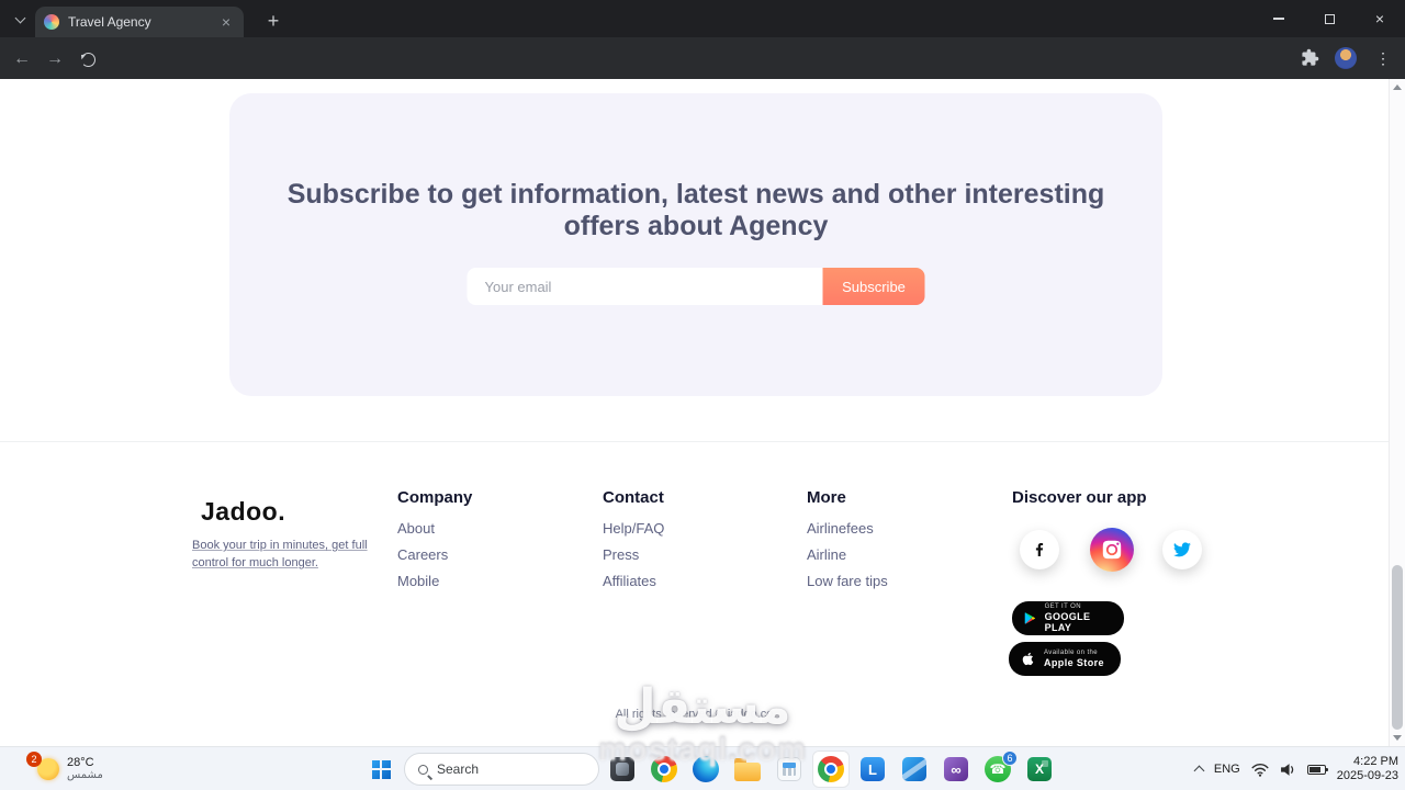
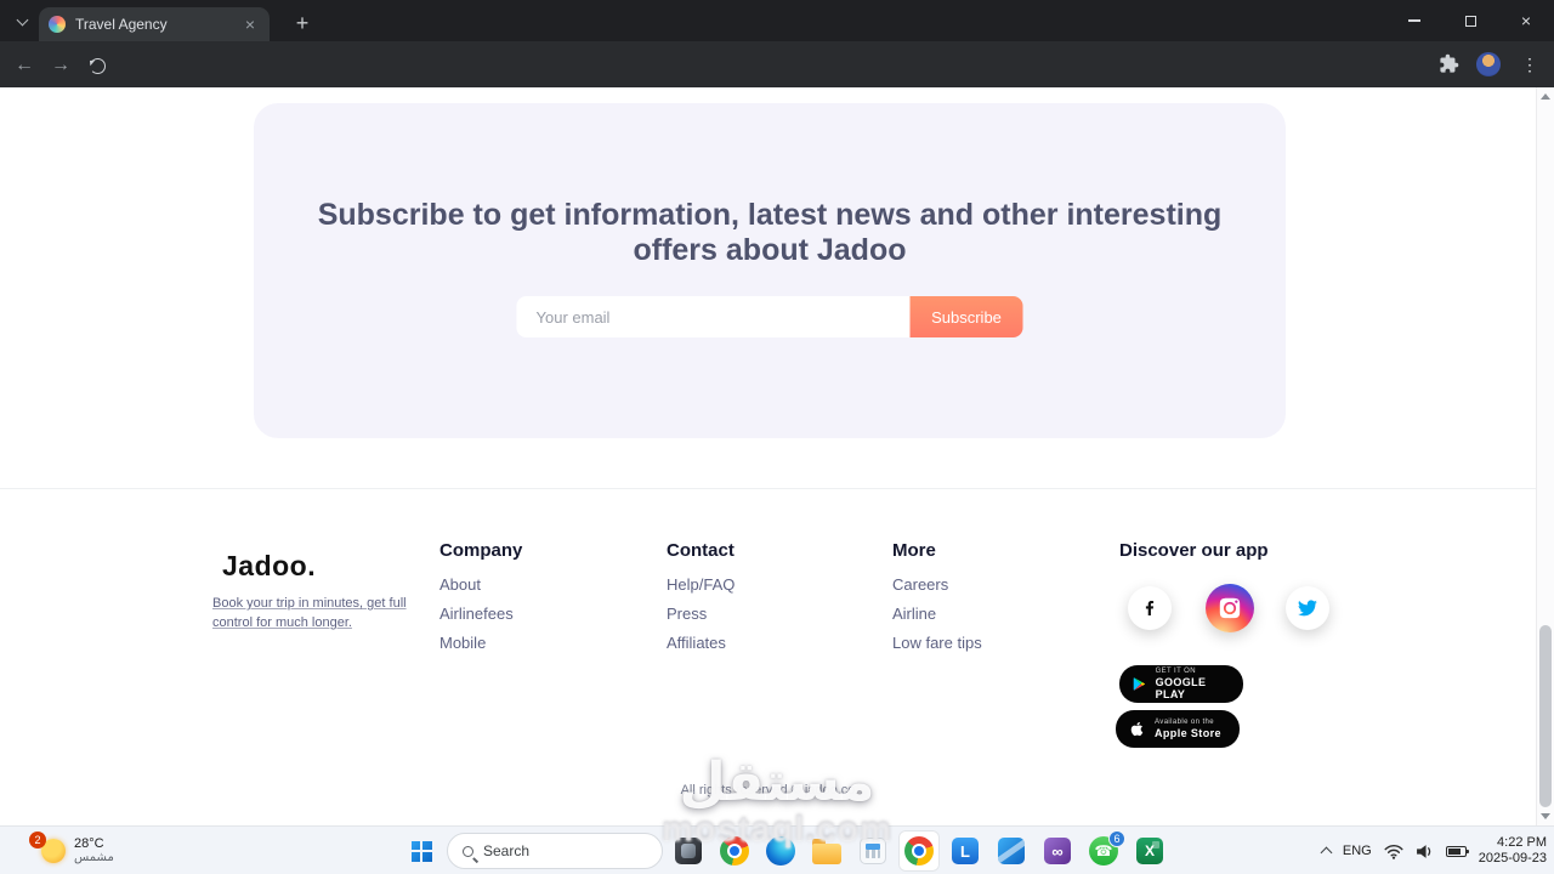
  Travel Agency
  ×
  +
  ×
  ←
  →
  ⋮
- Subscribe to get information, latest news and other interesting offers about Agency
+ Subscribe to get information, latest news and other interesting offers about Jadoo
  Your email
  Subscribe
  Jadoo.
  Book your trip in minutes, get full control for much longer.
  Company
  About
- Careers
+ Airlinefees
  Mobile
  Contact
  Help/FAQ
  Press
  Affiliates
  More
- Airlinefees
+ Careers
  Airline
  Low fare tips
  Discover our app
  GOOGLE PLAY
  Apple Store
  All rights reserved © jadoo.co
  2
  28°C
  مشمس
  Search
  L
  ∞
  ☎
  6
  X
  ENG
  4:22 PM
  2025-09-23
  مستقل
  mostaql.com
